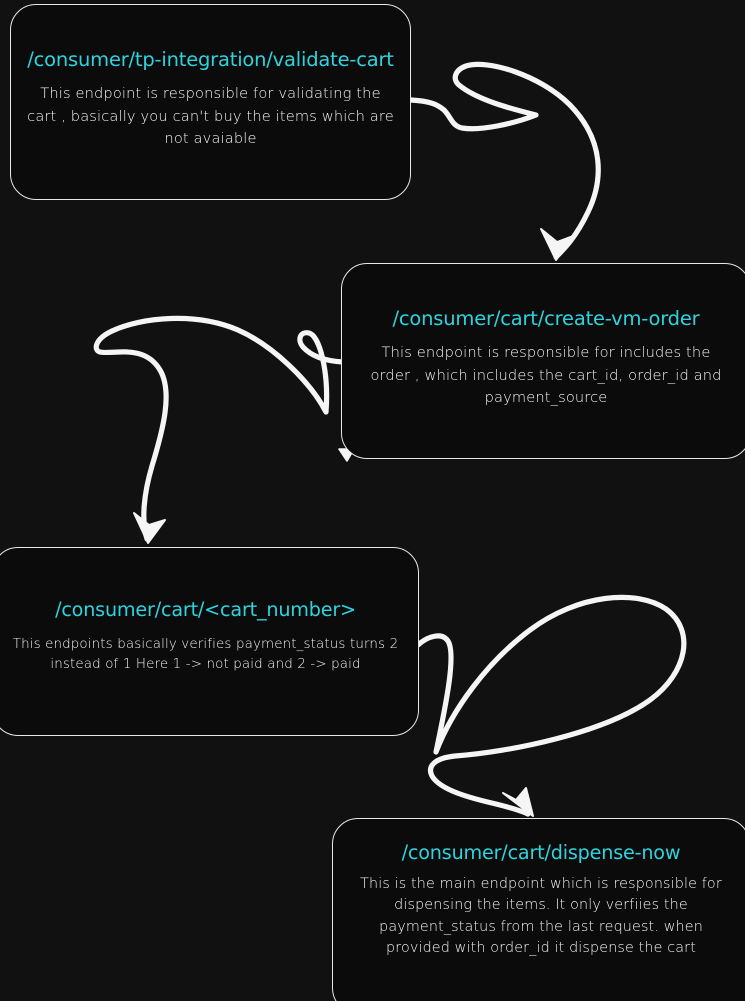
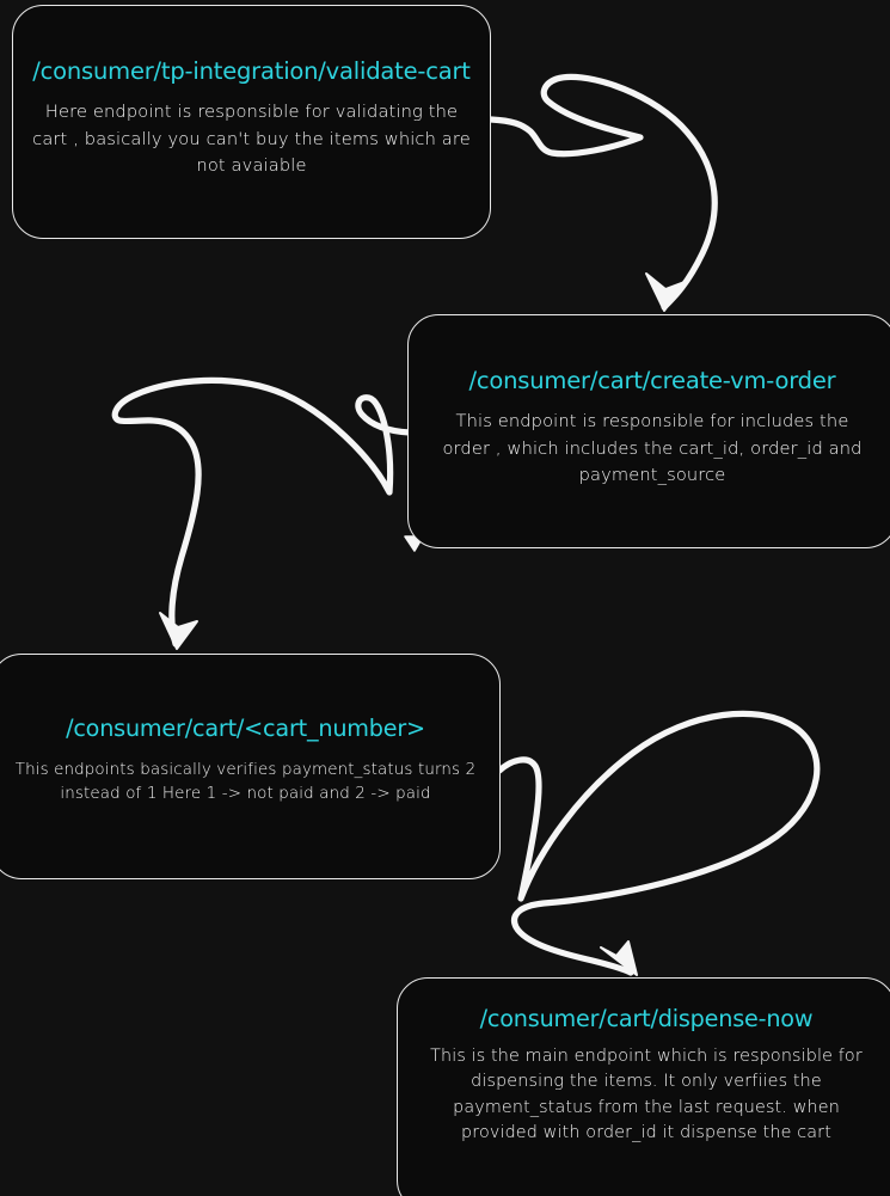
  /consumer/tp-integration/validate-cart
- This endpoint is responsible for validating the cart , basically you can't buy the items which are not avaiable
+ Here endpoint is responsible for validating the cart , basically you can't buy the items which are not avaiable
  /consumer/cart/create-vm-order
  This endpoint is responsible for includes the order , which includes the cart_id, order_id and payment_source
  /consumer/cart/<cart_number>
  This endpoints basically verifies payment_status turns 2 instead of 1 Here 1 -> not paid and 2 -> paid
  /consumer/cart/dispense-now
  This is the main endpoint which is responsible for dispensing the items. It only verfiies the payment_status from the last request. when provided with order_id it dispense the cart
